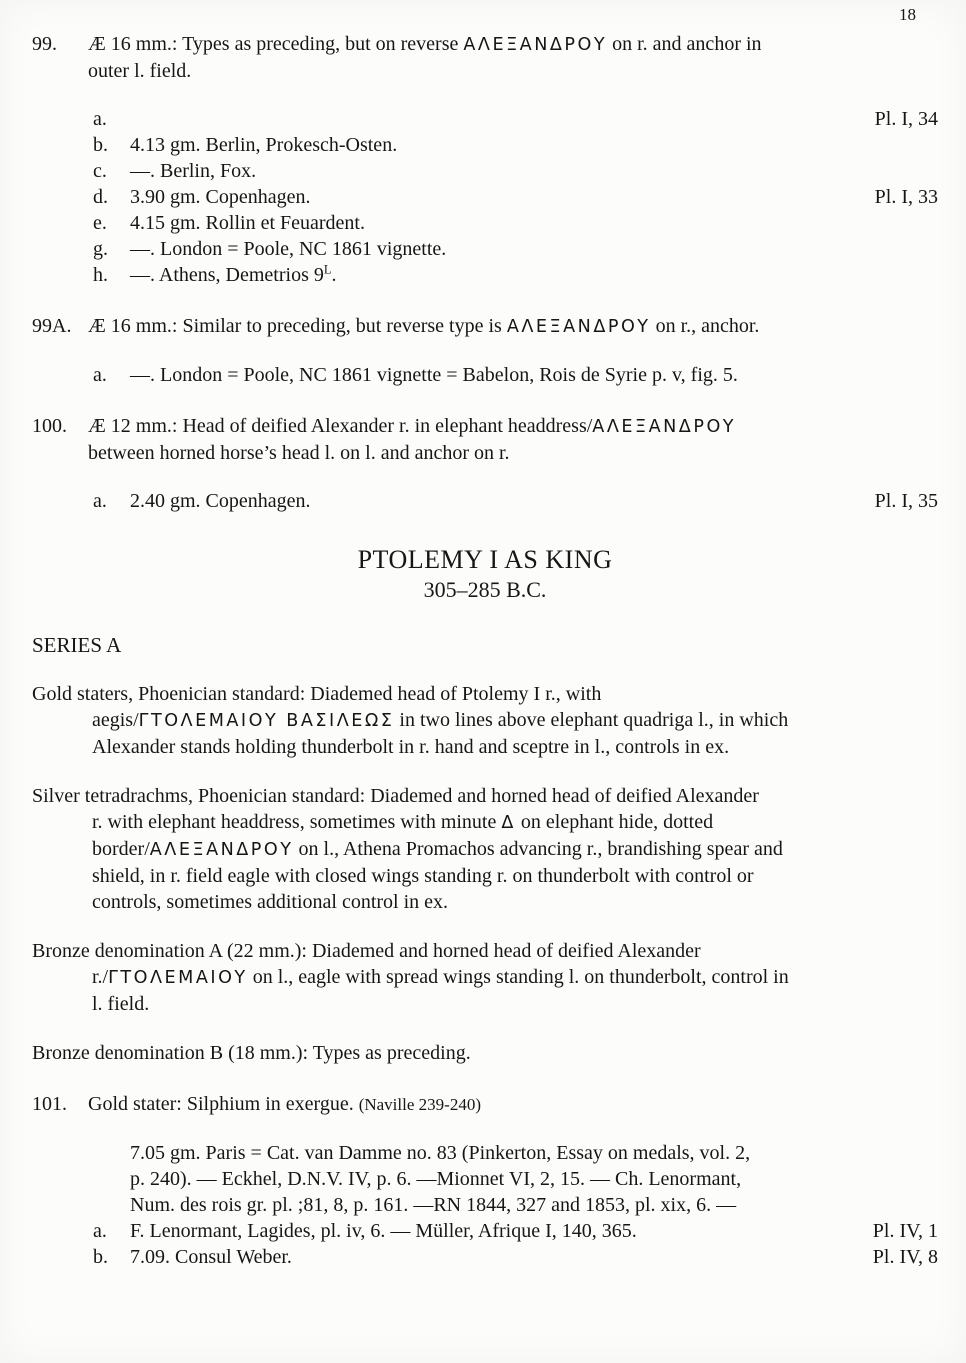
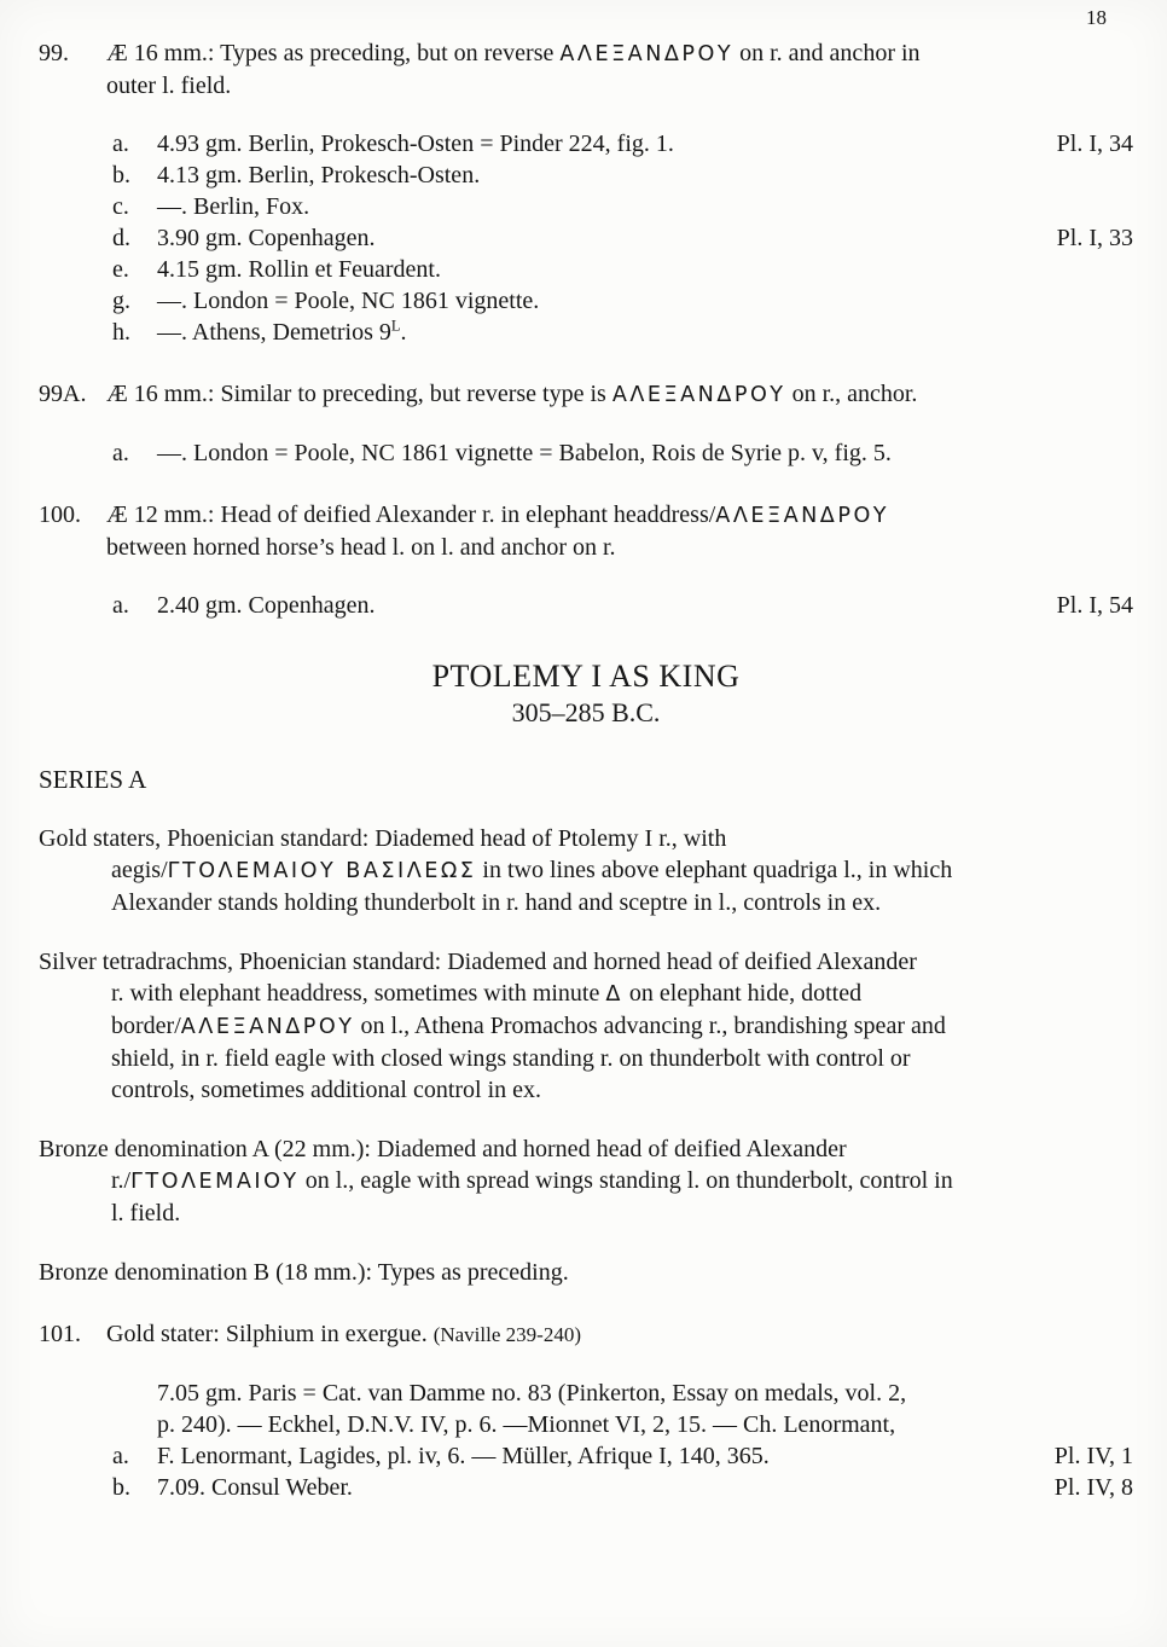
  18
  99.
  Æ 16 mm.: Types as preceding, but on reverse ΑΛΕΞΑΝΔΡΟΥ on r. and anchor in
  outer l. field.
  a.
+ 4.93 gm. Berlin, Prokesch-Osten = Pinder 224, fig. 1.
  Pl. I, 34
  b.
  4.13 gm. Berlin, Prokesch-Osten.
  c.
  —. Berlin, Fox.
  d.
  3.90 gm. Copenhagen.
  Pl. I, 33
  e.
  4.15 gm. Rollin et Feuardent.
  g.
  —. London = Poole, NC 1861 vignette.
  h.
  —. Athens, Demetrios 9L.
  99A.
  Æ 16 mm.: Similar to preceding, but reverse type is ΑΛΕΞΑΝΔΡΟΥ on r., anchor.
  a.
  —. London = Poole, NC 1861 vignette = Babelon, Rois de Syrie p. v, fig. 5.
  100.
  Æ 12 mm.: Head of deified Alexander r. in elephant headdress/ΑΛΕΞΑΝΔΡΟΥ
  between horned horse’s head l. on l. and anchor on r.
  a.
  2.40 gm. Copenhagen.
- Pl. I, 35
+ Pl. I, 54
  PTOLEMY I AS KING
  305–285 B.C.
  SERIES A
  Gold staters, Phoenician standard: Diademed head of Ptolemy I r., with
  aegis/ΓΤΟΛΕΜΑΙΟΥ ΒΑΣΙΛΕΩΣ in two lines above elephant quadriga l., in which
  Alexander stands holding thunderbolt in r. hand and sceptre in l., controls in ex.
  Silver tetradrachms, Phoenician standard: Diademed and horned head of deified Alexander
  r. with elephant headdress, sometimes with minute Δ on elephant hide, dotted
  border/ΑΛΕΞΑΝΔΡΟΥ on l., Athena Promachos advancing r., brandishing spear and
  shield, in r. field eagle with closed wings standing r. on thunderbolt with control or
  controls, sometimes additional control in ex.
  Bronze denomination A (22 mm.): Diademed and horned head of deified Alexander
  r./ΓΤΟΛΕΜΑΙΟΥ on l., eagle with spread wings standing l. on thunderbolt, control in
  l. field.
  Bronze denomination B (18 mm.): Types as preceding.
  101.
  Gold stater: Silphium in exergue. (Naville 239-240)
  a.
  7.05 gm. Paris = Cat. van Damme no. 83 (Pinkerton, Essay on medals, vol. 2,
  p. 240). — Eckhel, D.N.V. IV, p. 6. —Mionnet VI, 2, 15. — Ch. Lenormant,
- Num. des rois gr. pl. ;81, 8, p. 161. —RN 1844, 327 and 1853, pl. xix, 6. —
  F. Lenormant, Lagides, pl. iv, 6. — Müller, Afrique I, 140, 365.
  Pl. IV, 1
  b.
  7.09. Consul Weber.
  Pl. IV, 8
